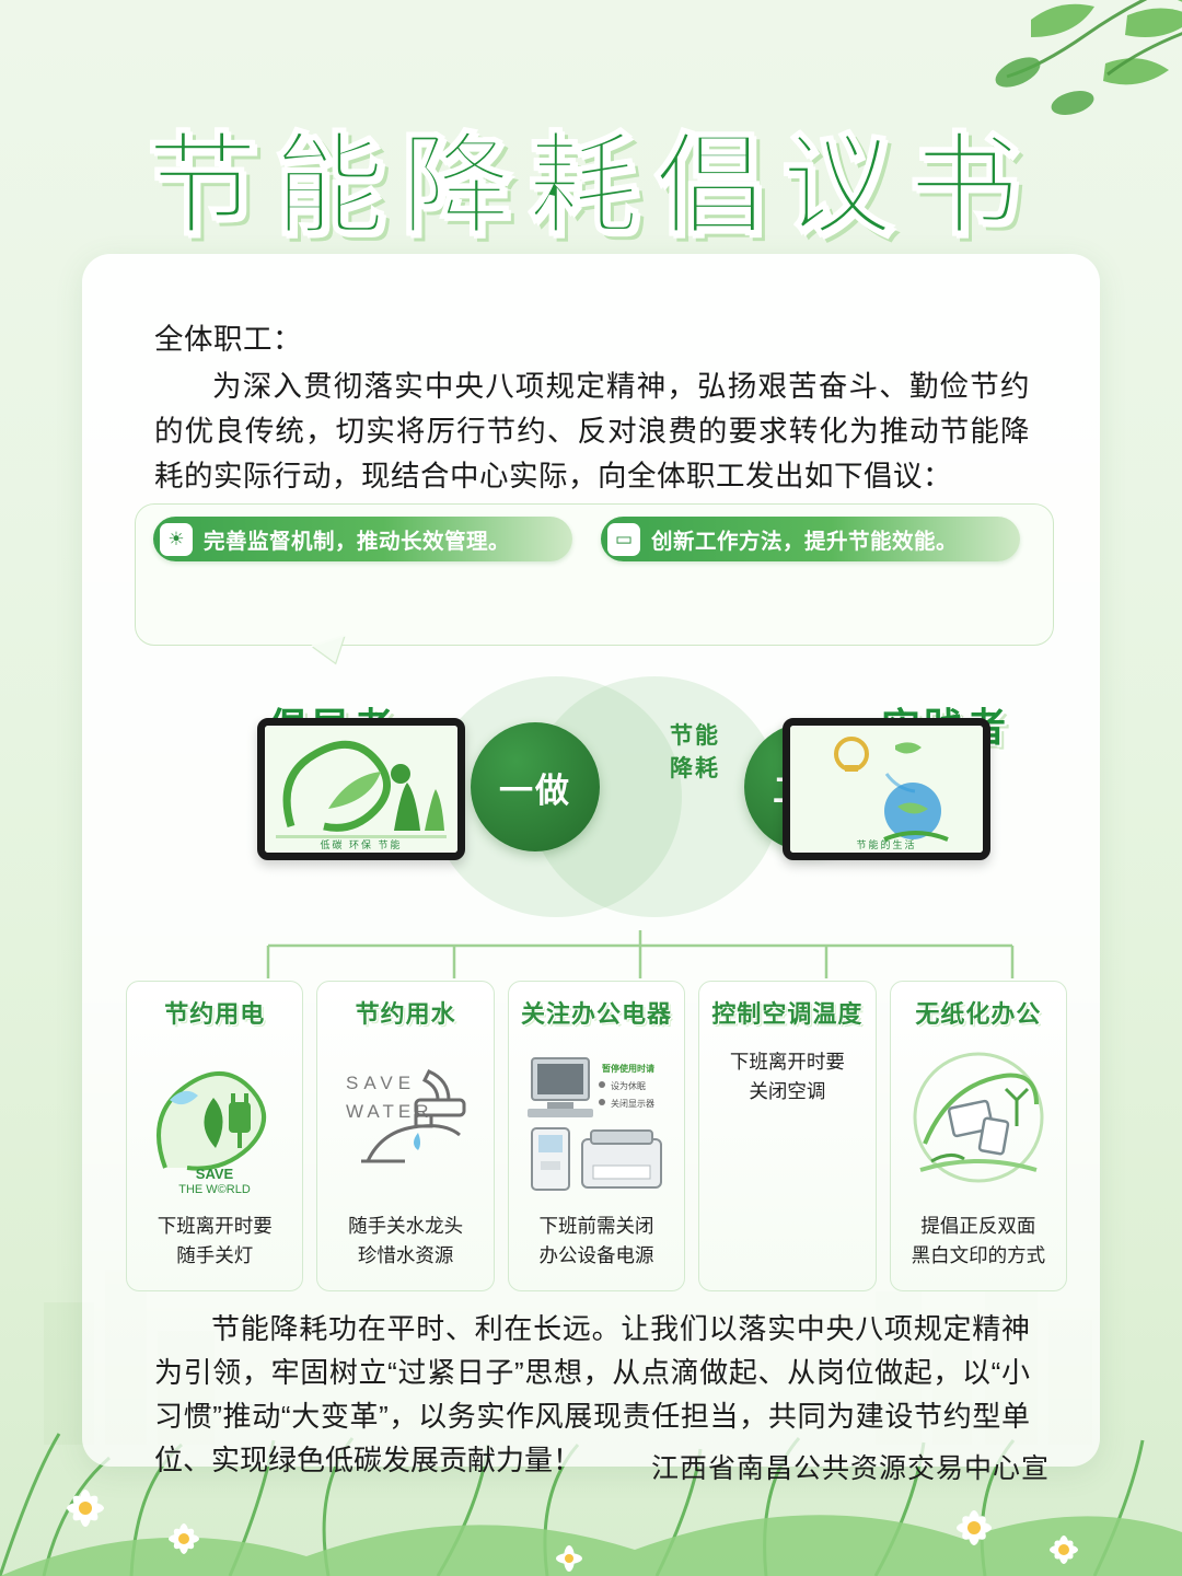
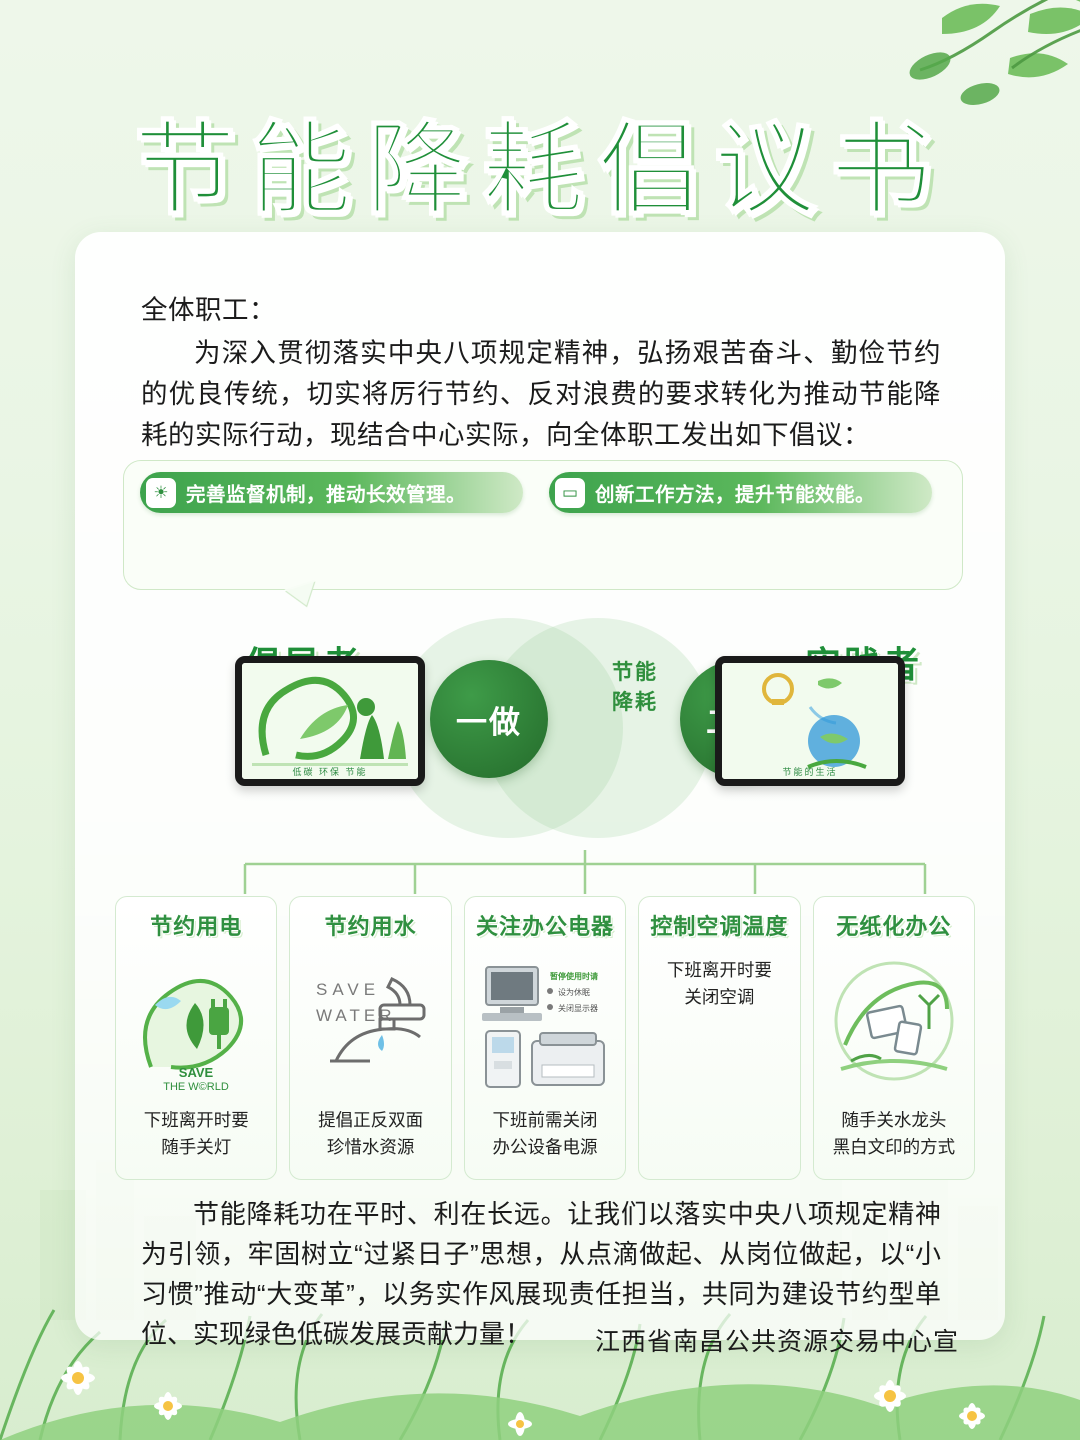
  节能降耗倡议书
  全体职工：
  为深入贯彻落实中央八项规定精神，弘扬艰苦奋斗、勤俭节约的优良传统，切实将厉行节约、反对浪费的要求转化为推动节能降耗的实际行动，现结合中心实际，向全体职工发出如下倡议：
  ☀
  完善监督机制，推动长效管理。
  ▭
  创新工作方法，提升节能效能。
  低碳 环保 节能
  一做
  节能降耗
  节能的生活
  节约用电
  SAVE
  THE W©RLD
  下班离开时要
  随手关灯
  节约用水
  SAVE
  WATER
- 随手关水龙头
+ 提倡正反双面
  珍惜水资源
  关注办公电器
  暂停使用时请
  设为休眠
  关闭显示器
  下班前需关闭
  办公设备电源
  控制空调温度
  下班离开时要
  关闭空调
  无纸化办公
- 提倡正反双面
+ 随手关水龙头
  黑白文印的方式
  节能降耗功在平时、利在长远。让我们以落实中央八项规定精神为引领，牢固树立“过紧日子”思想，从点滴做起、从岗位做起，以“小习惯”推动“大变革”，以务实作风展现责任担当，共同为建设节约型单位、实现绿色低碳发展贡献力量！
  江西省南昌公共资源交易中心宣
